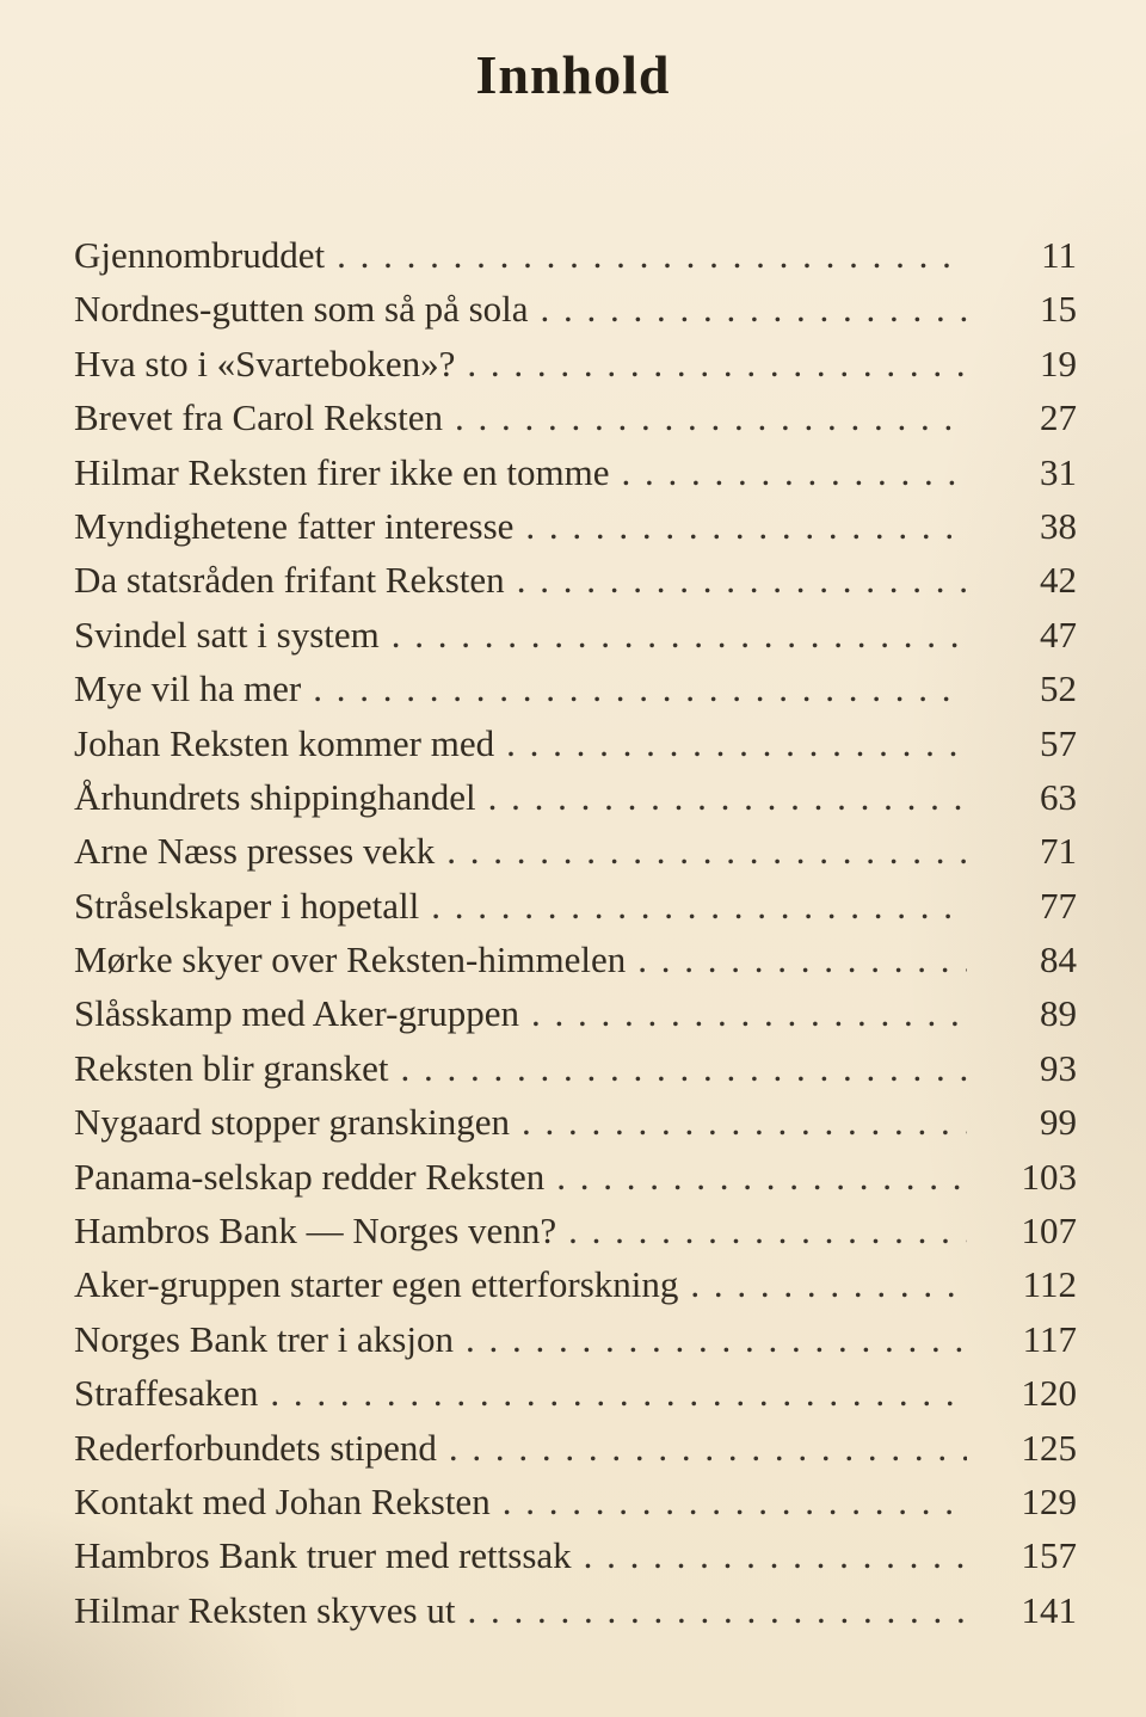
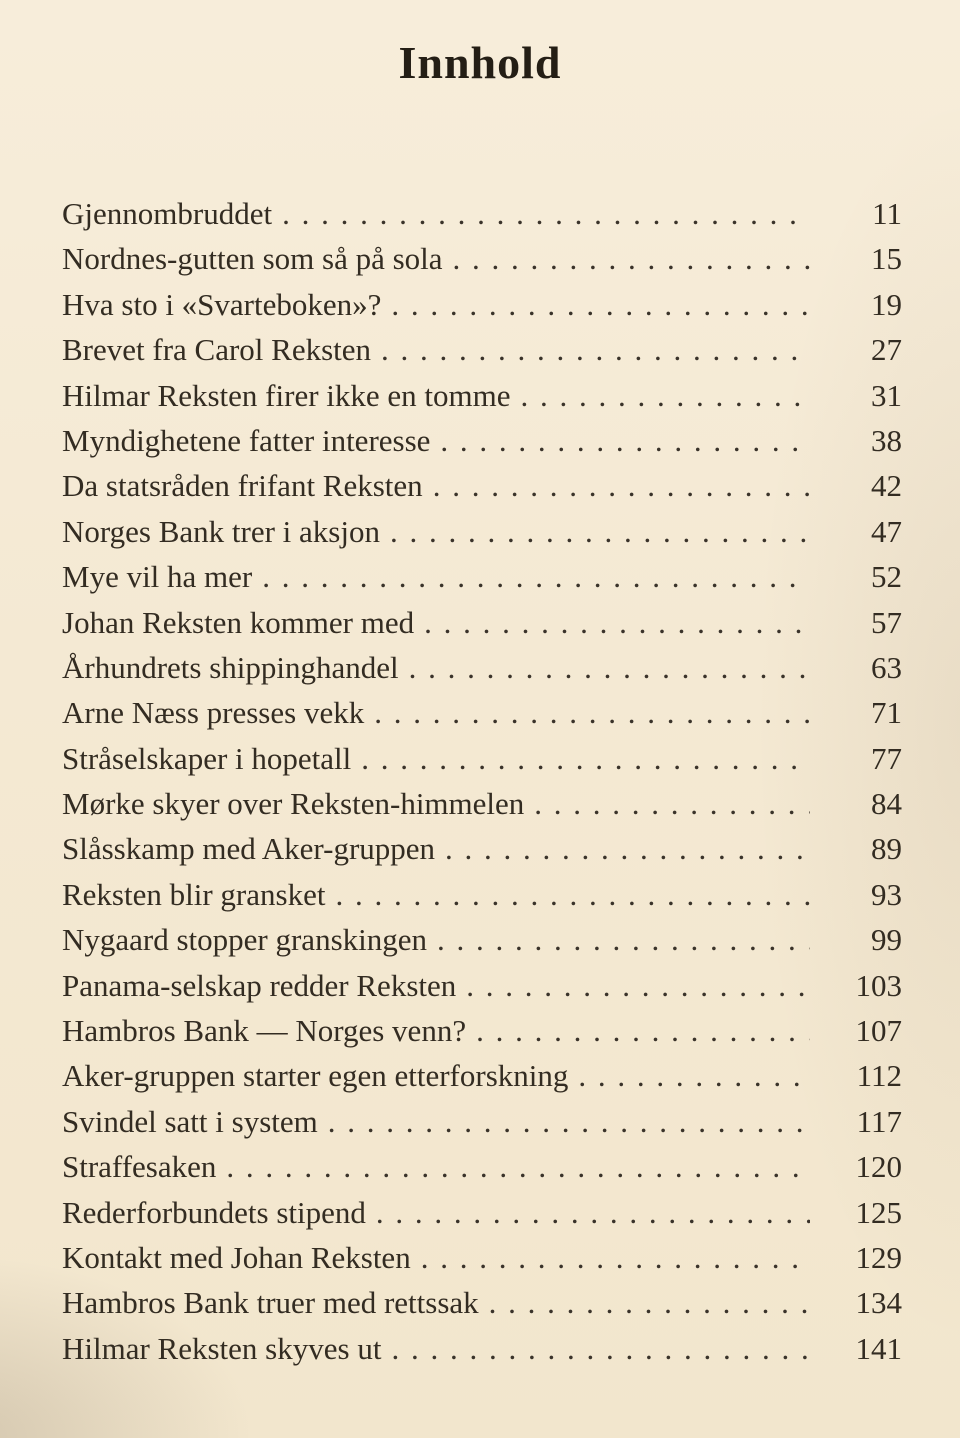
  Innhold
  Gjennombruddet
  11
  Nordnes-gutten som så på sola
  15
  Hva sto i «Svarteboken»?
  19
  Brevet fra Carol Reksten
  27
  Hilmar Reksten firer ikke en tomme
  31
  Myndighetene fatter interesse
  38
  Da statsråden frifant Reksten
  42
- Svindel satt i system
+ Norges Bank trer i aksjon
  47
  Mye vil ha mer
  52
  Johan Reksten kommer med
  57
  Århundrets shippinghandel
  63
  Arne Næss presses vekk
  71
  Stråselskaper i hopetall
  77
  Mørke skyer over Reksten-himmelen
  84
  Slåsskamp med Aker-gruppen
  89
  Reksten blir gransket
  93
  Nygaard stopper granskingen
  99
  Panama-selskap redder Reksten
  103
  Hambros Bank — Norges venn?
  107
  Aker-gruppen starter egen etterforskning
  112
- Norges Bank trer i aksjon
+ Svindel satt i system
  117
  Straffesaken
  120
  Rederforbundets stipend
  125
  Kontakt med Johan Reksten
  129
  Hambros Bank truer med rettssak
- 157
+ 134
  Hilmar Reksten skyves ut
  141
